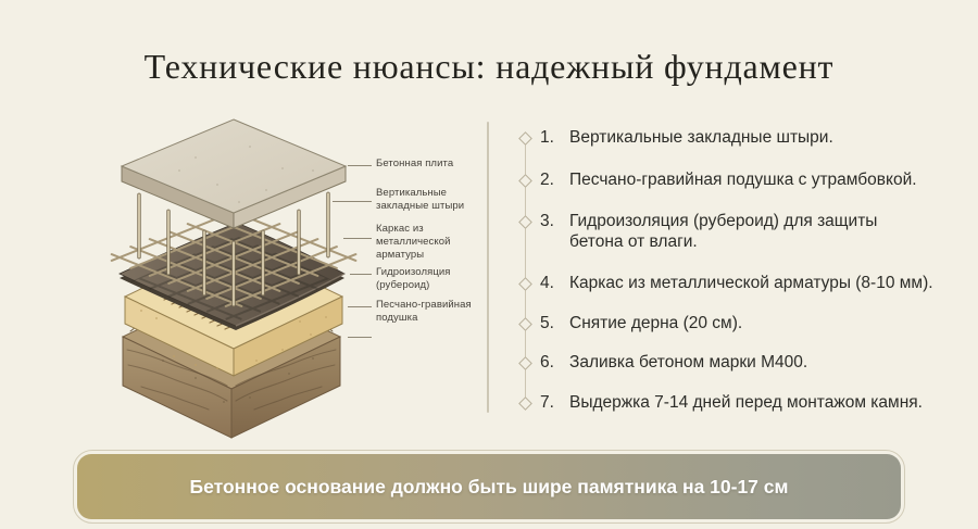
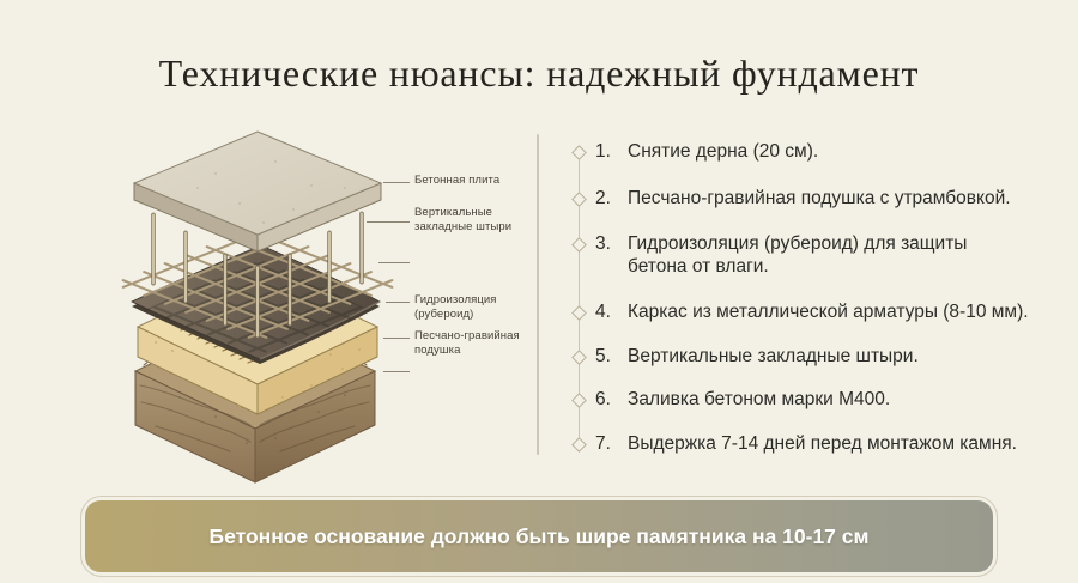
  Технические нюансы: надежный фундамент
  Бетонная плита
  Вертикальные
  закладные штыри
- Каркас из
- металлической
- арматуры
  Гидроизоляция
  (рубероид)
  Песчано-гравийная
  подушка
  1.
- Вертикальные закладные штыри.
+ Снятие дерна (20 см).
  2.
  Песчано-гравийная подушка с утрамбовкой.
  3.
  Гидроизоляция (рубероид) для защиты
  бетона от влаги.
  4.
  Каркас из металлической арматуры (8-10 мм).
  5.
- Снятие дерна (20 см).
+ Вертикальные закладные штыри.
  6.
  Заливка бетоном марки М400.
  7.
  Выдержка 7-14 дней перед монтажом камня.
  Бетонное основание должно быть шире памятника на 10-17 см
